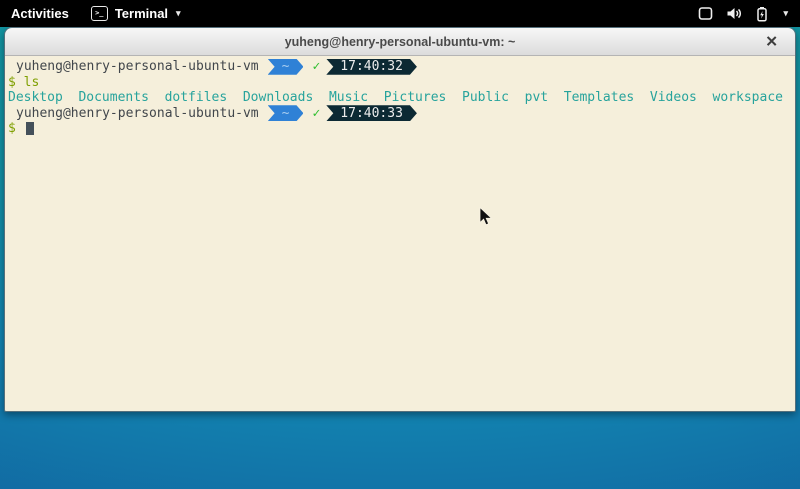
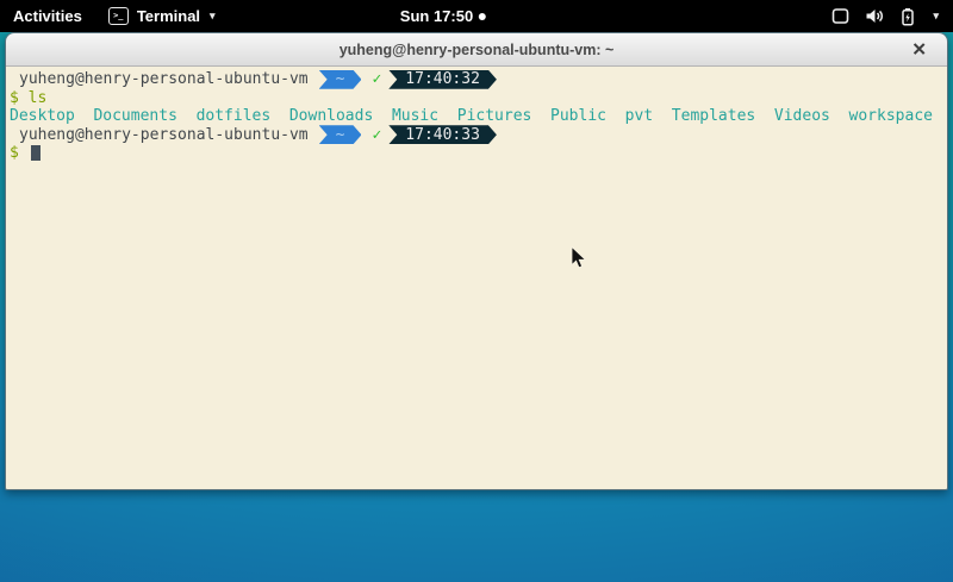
  Activities
  >_
  Terminal
  ▾
+ Sun 17:50
  ▾
  yuheng@henry-personal-ubuntu-vm: ~
  ✕
  yuheng@henry-personal-ubuntu-vm
  ~
  ✓
  17:40:32
  $ ls
  Desktop Documents dotfiles Downloads Music Pictures Public pvt Templates Videos workspace
  yuheng@henry-personal-ubuntu-vm
  ~
  ✓
  17:40:33
  $
